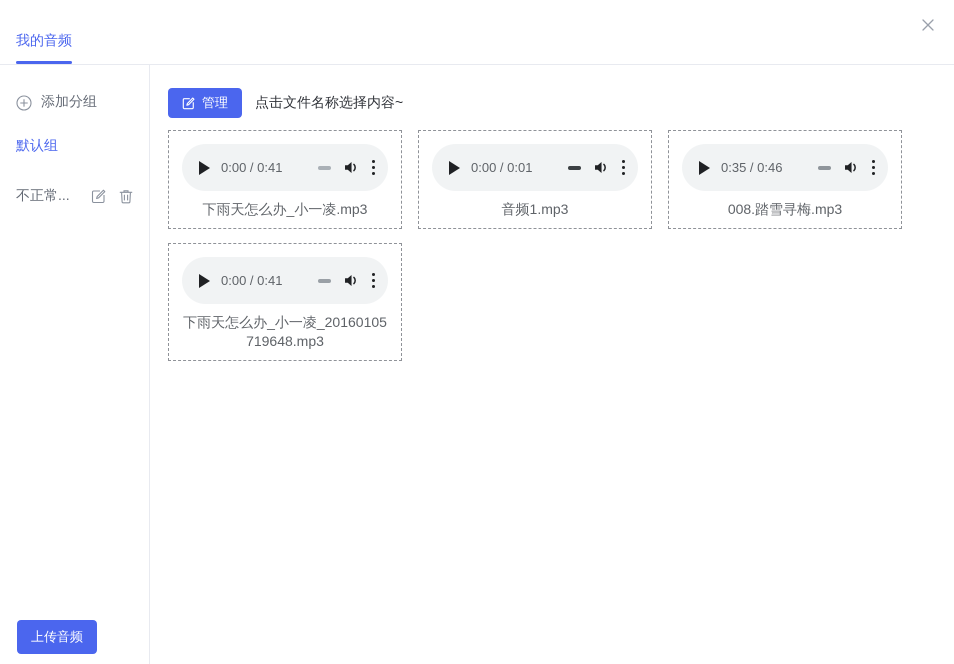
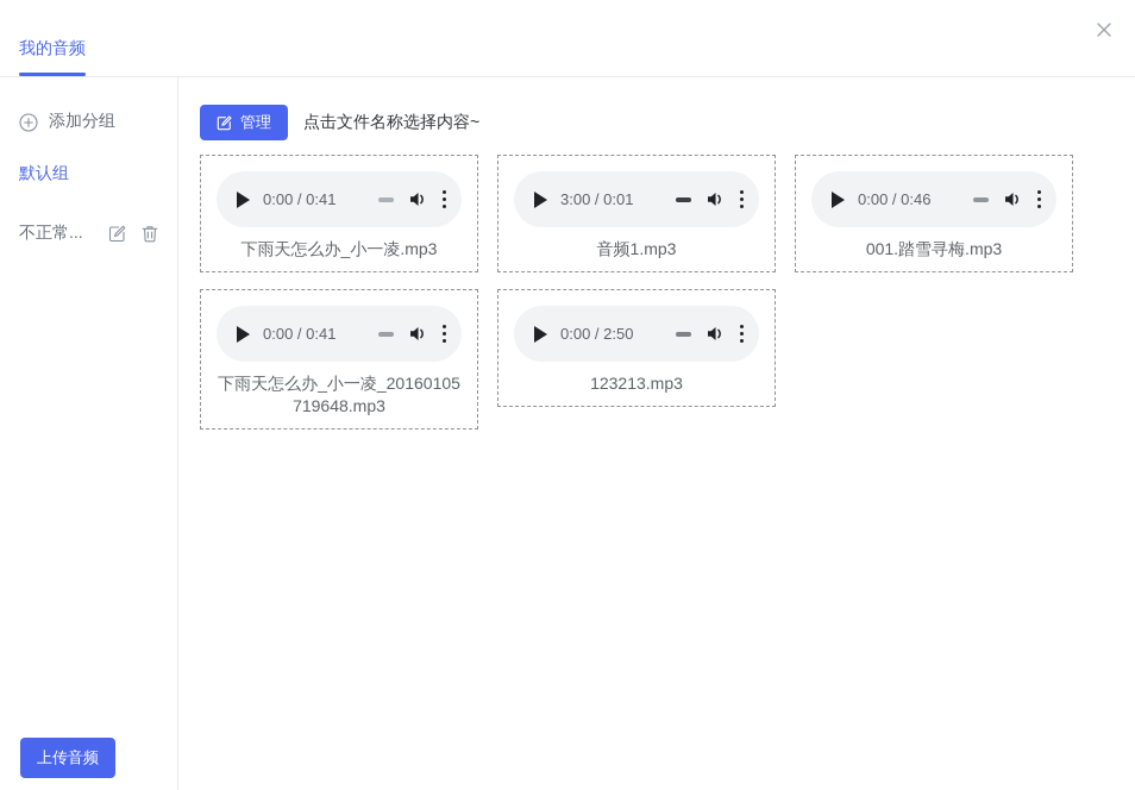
  我的音频
  添加分组
  默认组
  不正常...
  上传音频
  管理
  点击文件名称选择内容~
  0:00 / 0:41
  下雨天怎么办_小一凌.mp3
- 0:00 / 0:01
+ 3:00 / 0:01
  音频1.mp3
- 0:35 / 0:46
+ 0:00 / 0:46
- 008.踏雪寻梅.mp3
+ 001.踏雪寻梅.mp3
  0:00 / 0:41
  下雨天怎么办_小一凌_20160105719648.mp3
+ 0:00 / 2:50
+ 123213.mp3
